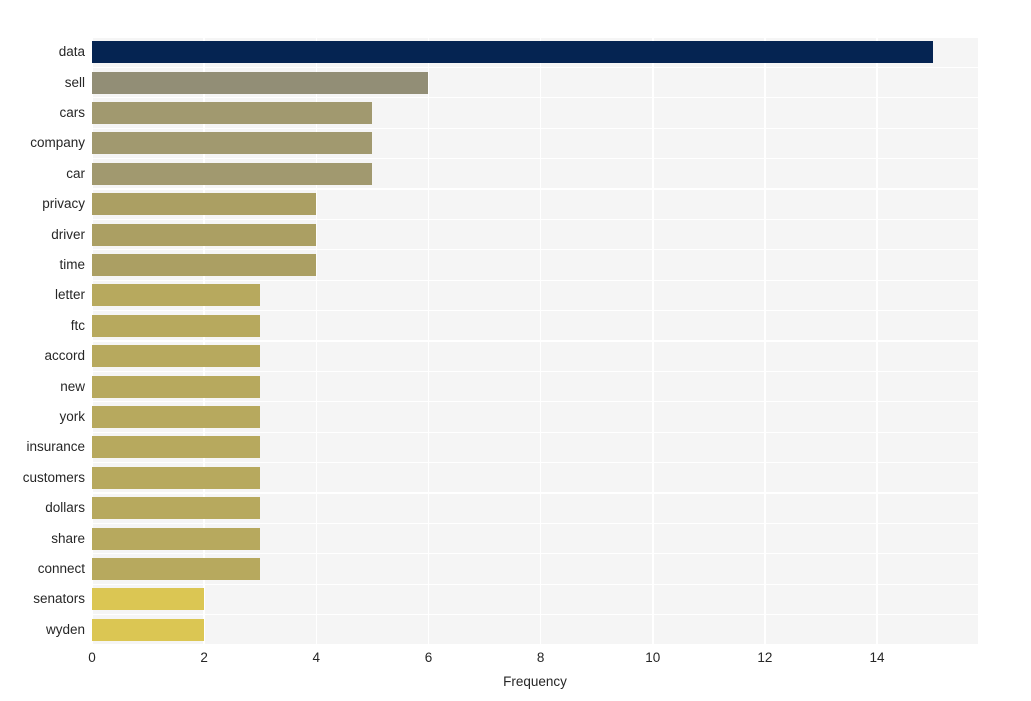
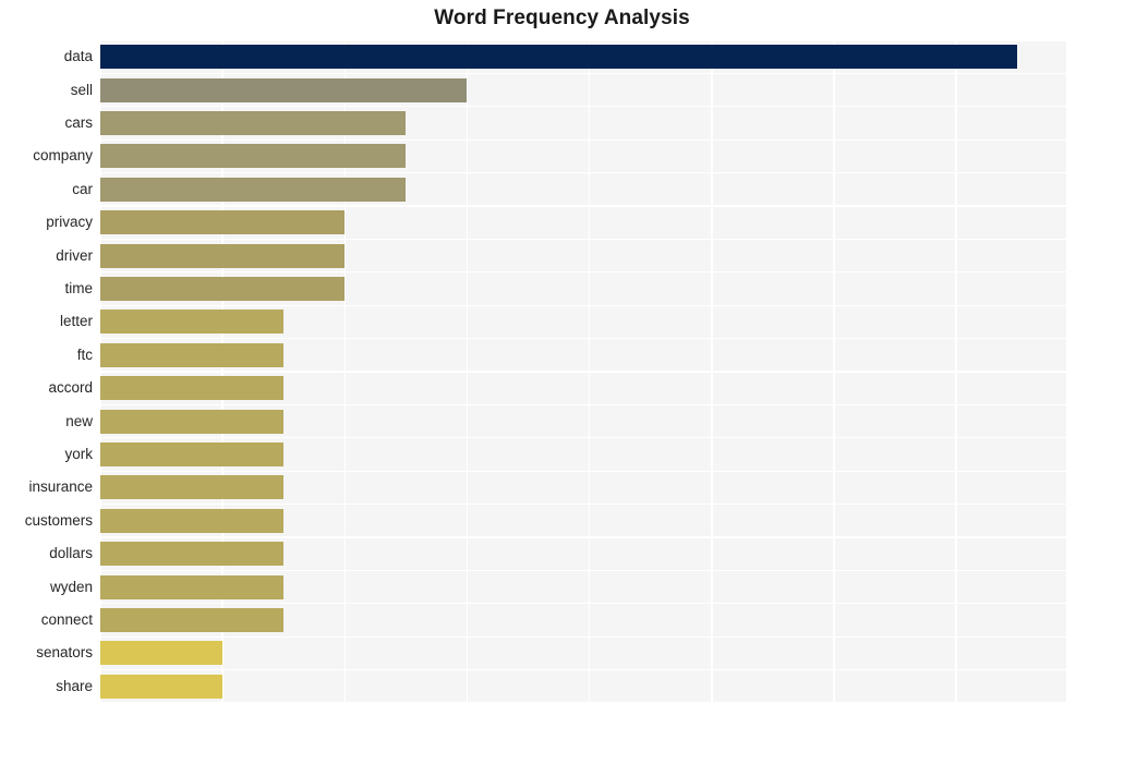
+ Word Frequency Analysis
  data
  sell
  cars
  company
  car
  privacy
  driver
  time
  letter
  ftc
  accord
  new
  york
  insurance
  customers
  dollars
- share
+ wyden
  connect
  senators
- wyden
+ share
- 0
- 2
- 4
- 6
- 8
- 10
- 12
- 14
- Frequency
